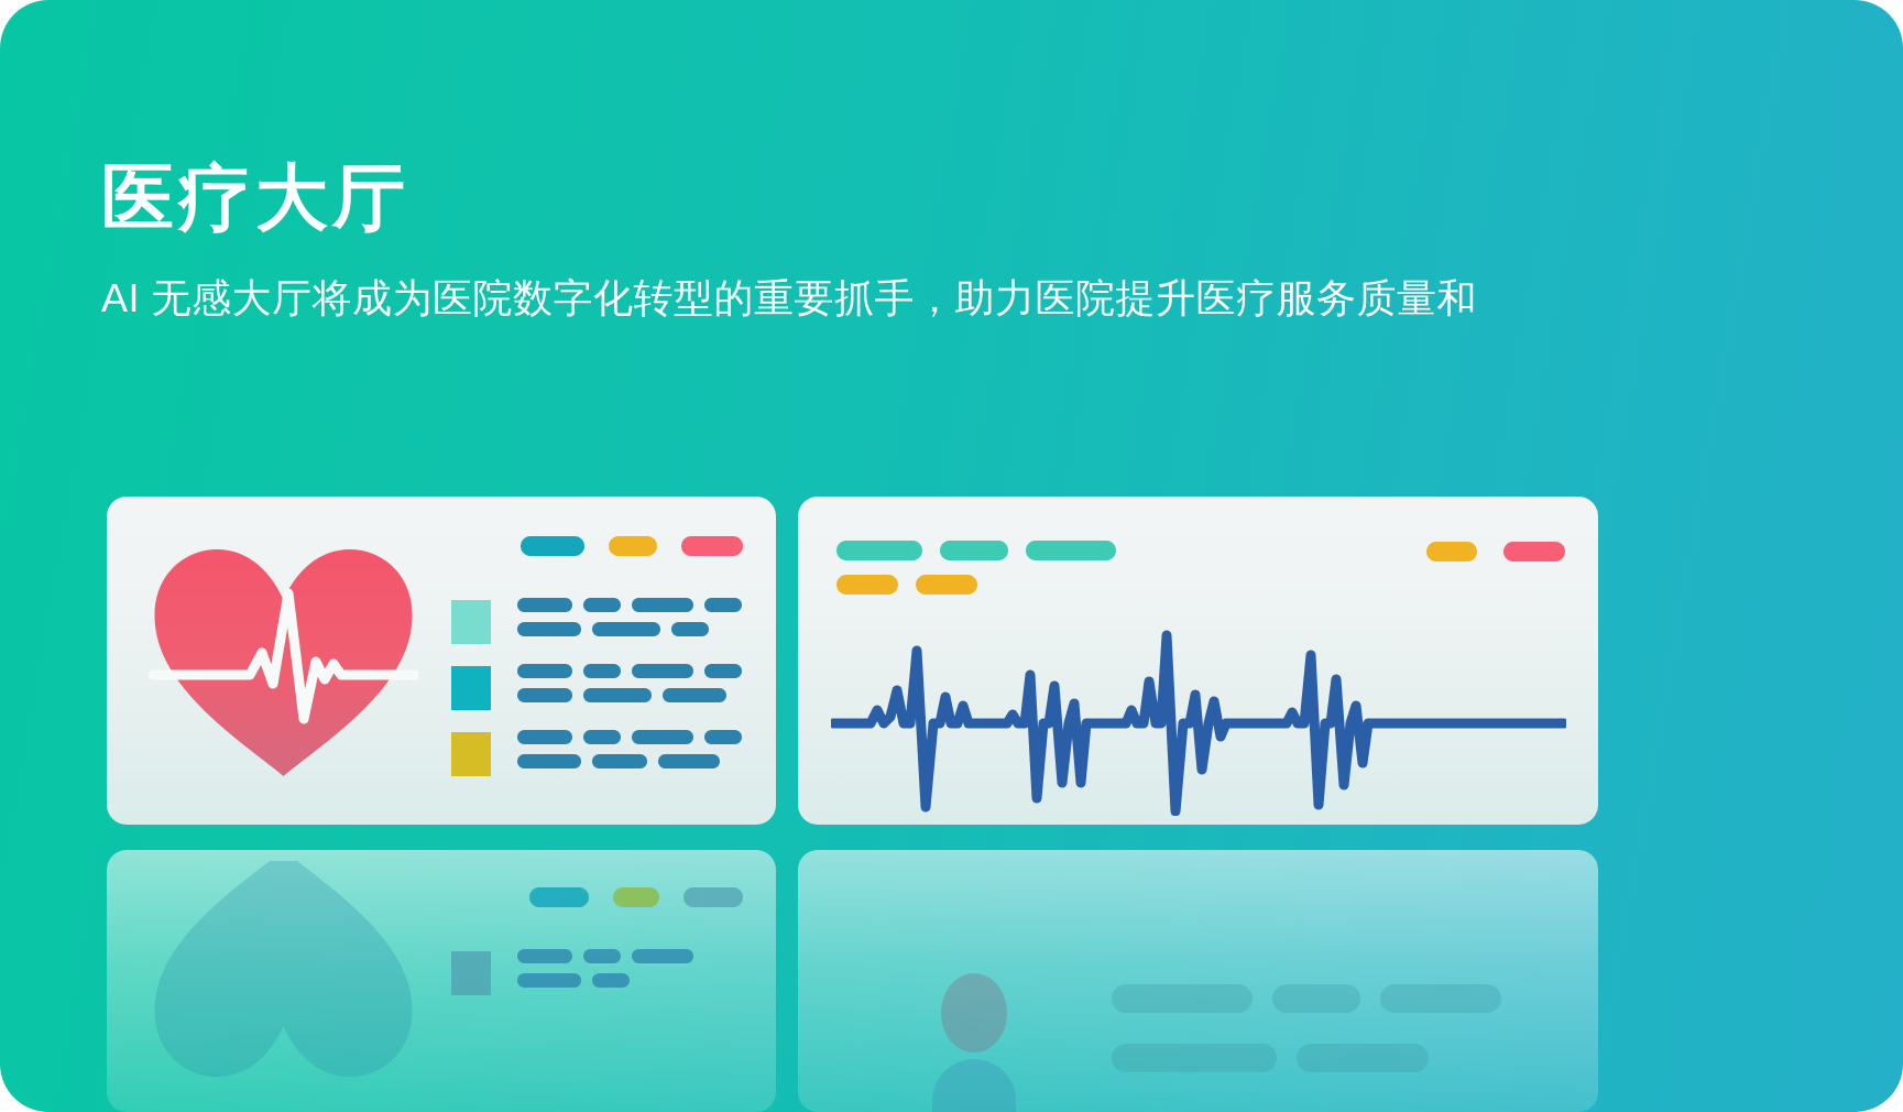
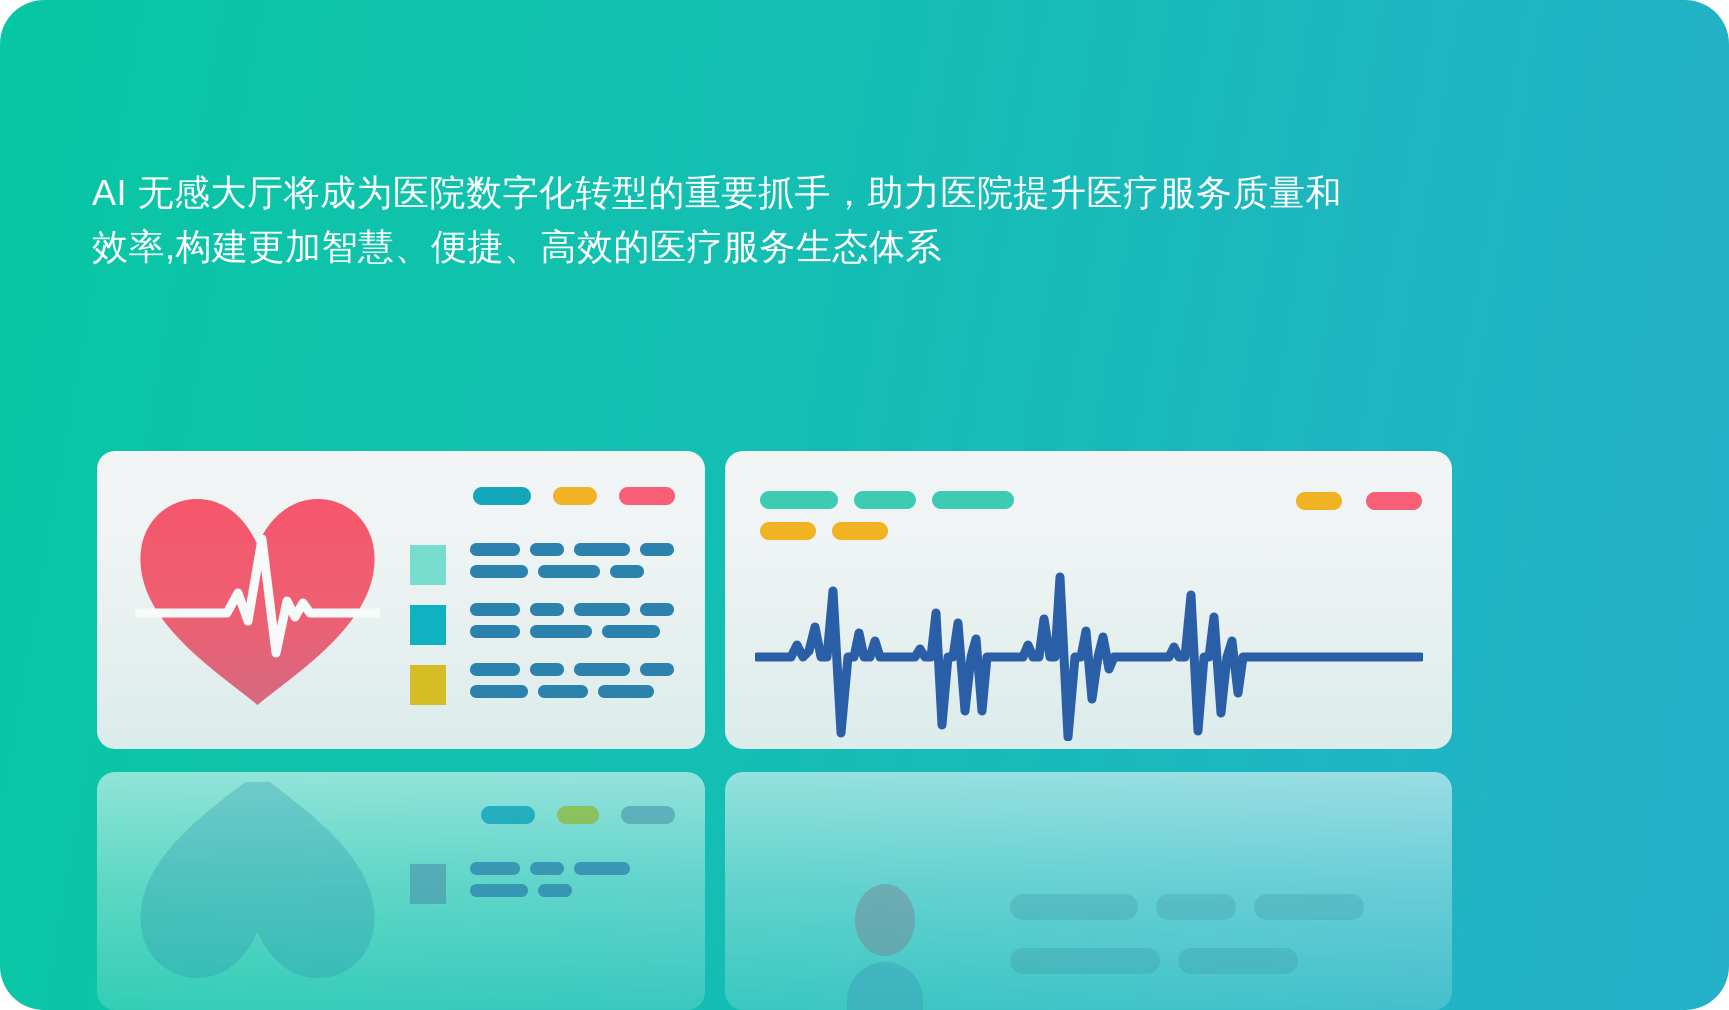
- 医疗大厅
  AI 无感大厅将成为医院数字化转型的重要抓手，助力医院提升医疗服务质量和
+ 效率,构建更加智慧、便捷、高效的医疗服务生态体系
